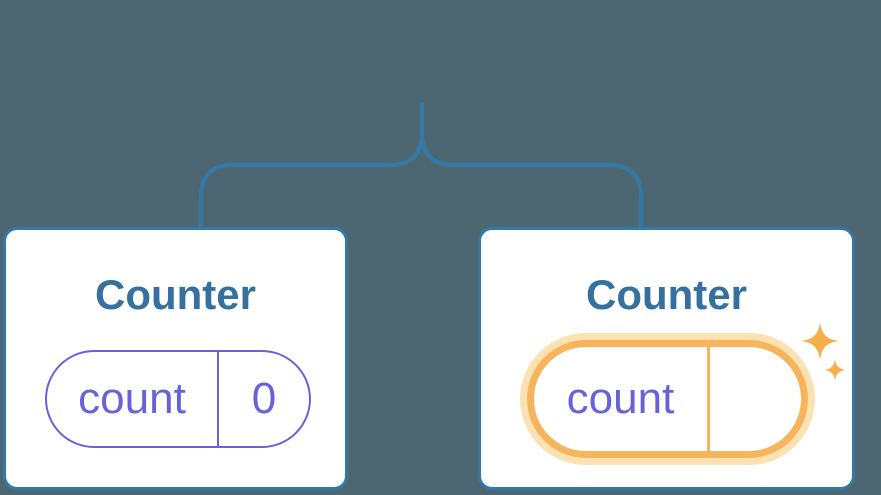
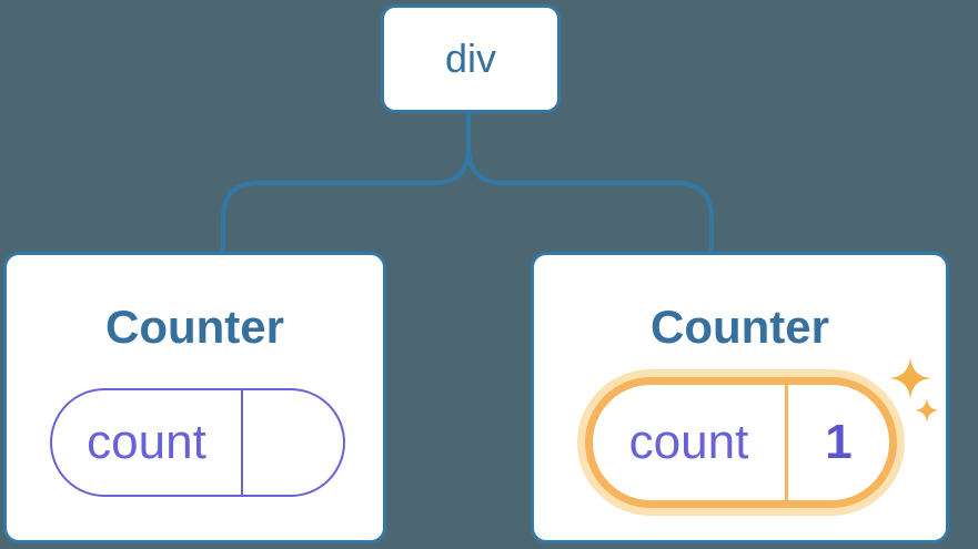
+ div
  Counter
  count
- 0
  Counter
  count
+ 1
